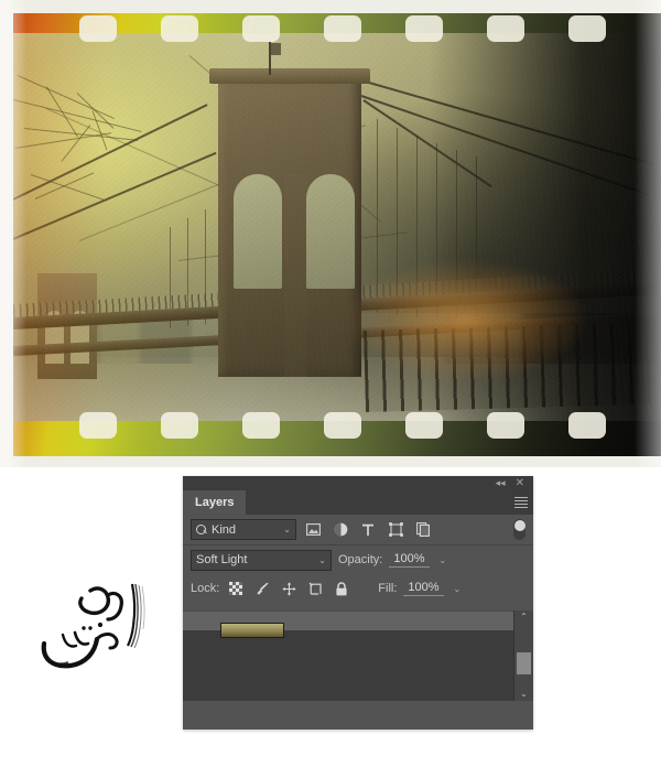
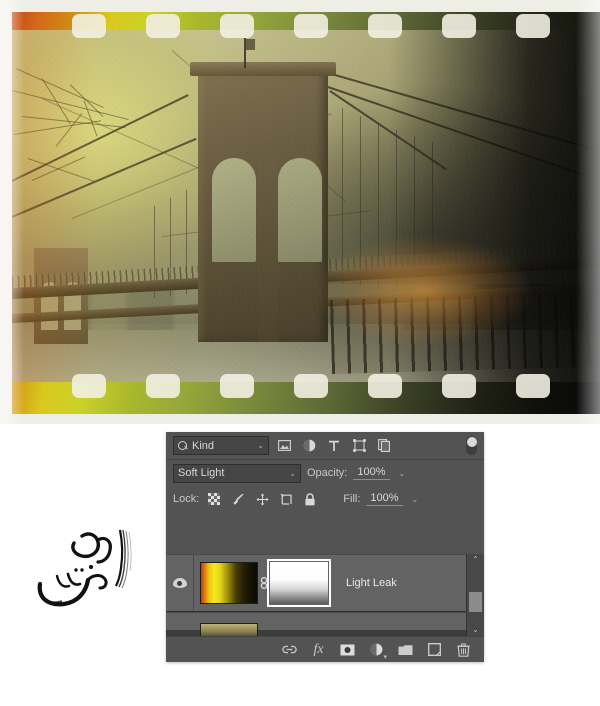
- ◂◂
- ✕
- Layers
  Kind
  ⌄
  Soft Light
  ⌄
  Opacity:
  100%
  ⌄
  Lock:
  Fill:
  100%
  ⌄
+ Light Leak
  ⌃
  ⌄
+ fx
